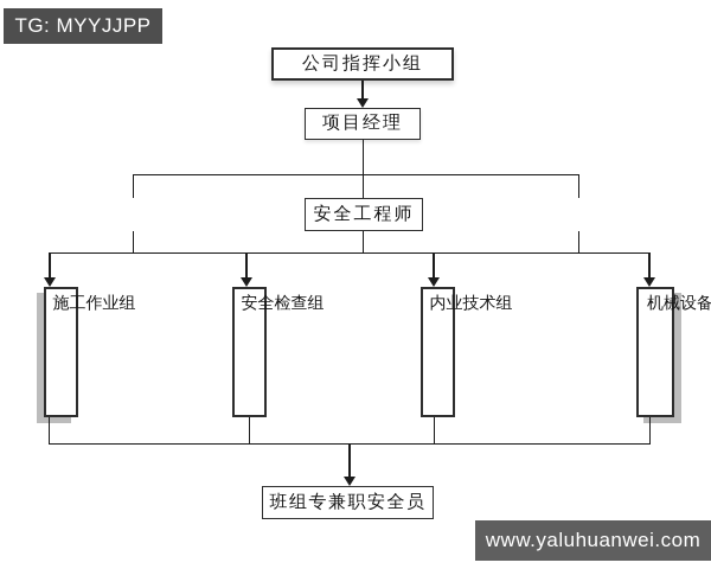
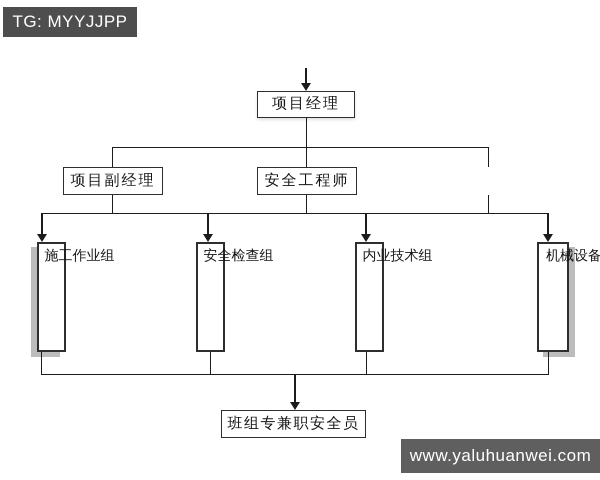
  TG: MYYJJPP
  www.yaluhuanwei.com
- 公司指挥小组
  项目经理
+ 项目副经理
  安全工程师
  施工作业组
  安全检查组
  内业技术组
  机械设备
  班组专兼职安全员
